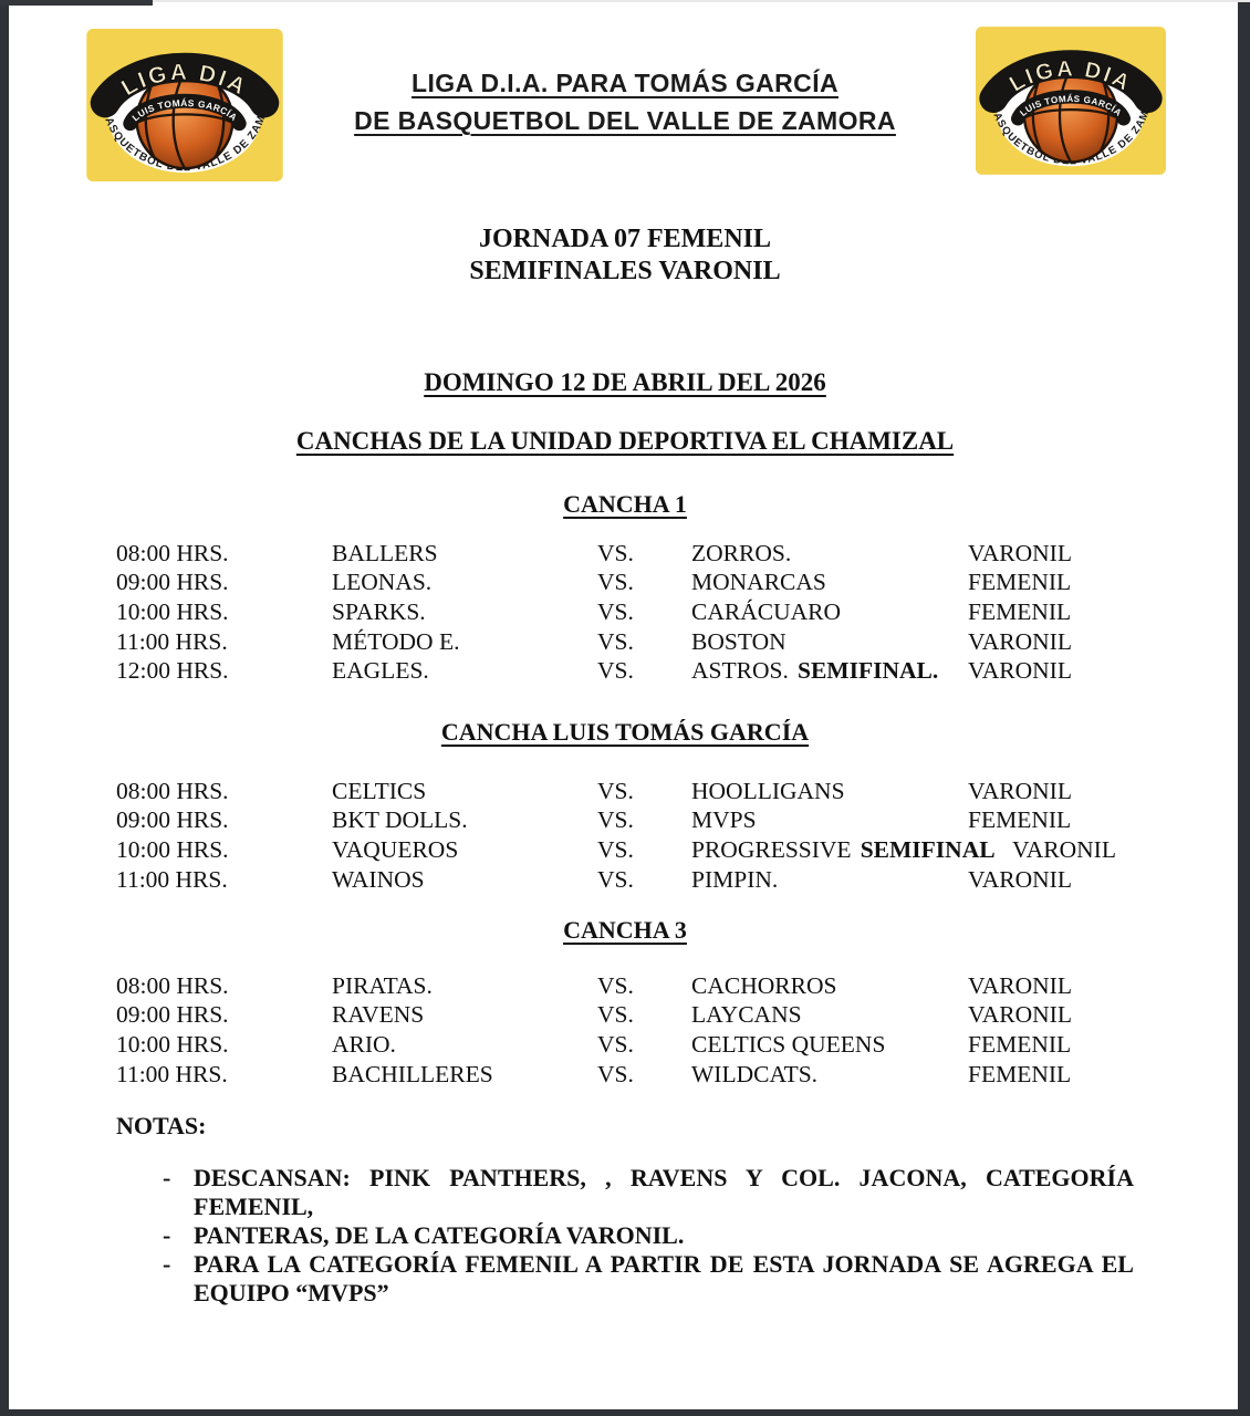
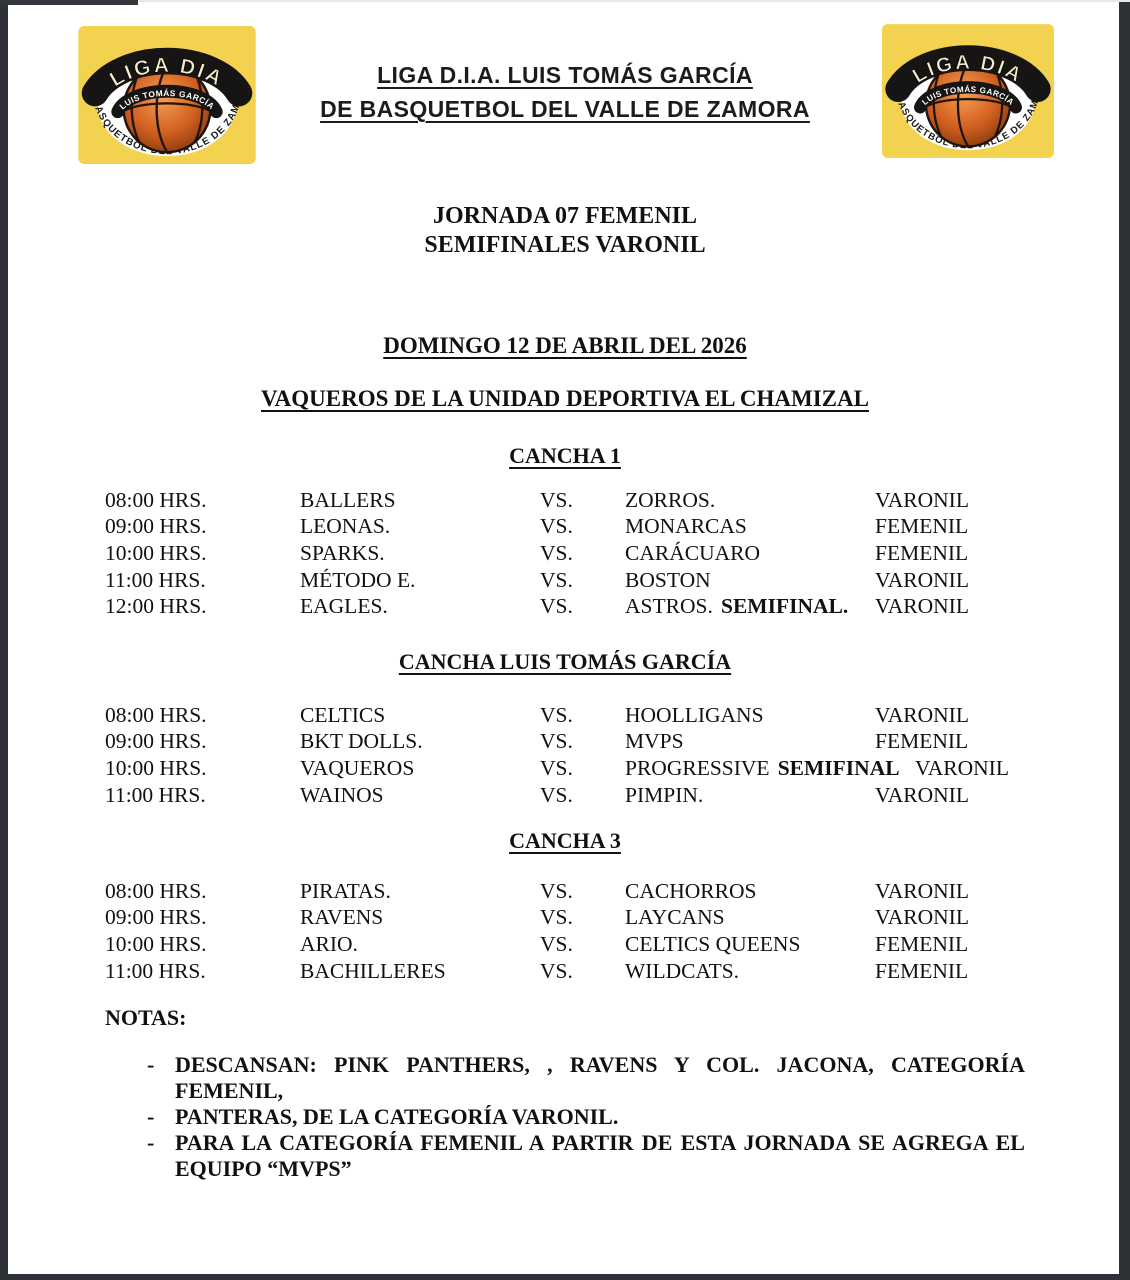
- LIGA D.I.A. PARA TOMÁS GARCÍA
+ LIGA D.I.A. LUIS TOMÁS GARCÍA
  DE BASQUETBOL DEL VALLE DE ZAMORA
  JORNADA 07 FEMENIL
  SEMIFINALES VARONIL
  DOMINGO 12 DE ABRIL DEL 2026
- CANCHAS DE LA UNIDAD DEPORTIVA EL CHAMIZAL
+ VAQUEROS DE LA UNIDAD DEPORTIVA EL CHAMIZAL
  CANCHA 1
  CANCHA LUIS TOMÁS GARCÍA
  CANCHA 3
  08:00 HRS.
  BALLERS
  VS.
  ZORROS.
  VARONIL
  09:00 HRS.
  LEONAS.
  VS.
  MONARCAS
  FEMENIL
  10:00 HRS.
  SPARKS.
  VS.
  CARÁCUARO
  FEMENIL
  11:00 HRS.
  MÉTODO E.
  VS.
  BOSTON
  VARONIL
  12:00 HRS.
  EAGLES.
  VS.
  ASTROS. SEMIFINAL.
  VARONIL
  08:00 HRS.
  CELTICS
  VS.
  HOOLLIGANS
  VARONIL
  09:00 HRS.
  BKT DOLLS.
  VS.
  MVPS
  FEMENIL
  10:00 HRS.
  VAQUEROS
  VS.
  PROGRESSIVE SEMIFINAL
  VARONIL
  11:00 HRS.
  WAINOS
  VS.
  PIMPIN.
  VARONIL
  08:00 HRS.
  PIRATAS.
  VS.
  CACHORROS
  VARONIL
  09:00 HRS.
  RAVENS
  VS.
  LAYCANS
  VARONIL
  10:00 HRS.
  ARIO.
  VS.
  CELTICS QUEENS
  FEMENIL
  11:00 HRS.
  BACHILLERES
  VS.
  WILDCATS.
  FEMENIL
  NOTAS:
  -
  DESCANSAN: PINK PANTHERS, , RAVENS Y COL. JACONA, CATEGORÍA
  FEMENIL,
  -
  PANTERAS, DE LA CATEGORÍA VARONIL.
  -
  PARA LA CATEGORÍA FEMENIL A PARTIR DE ESTA JORNADA SE AGREGA EL
  EQUIPO “MVPS”
